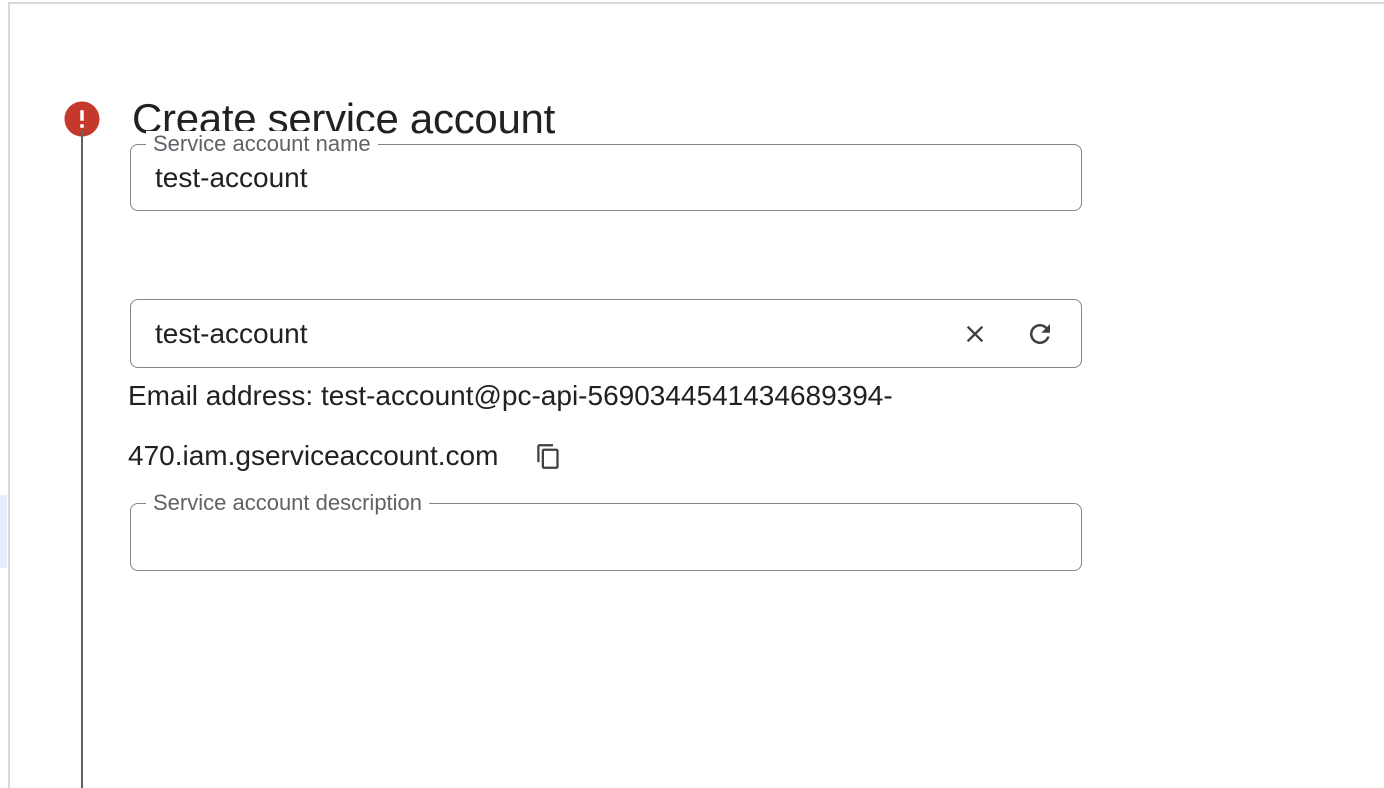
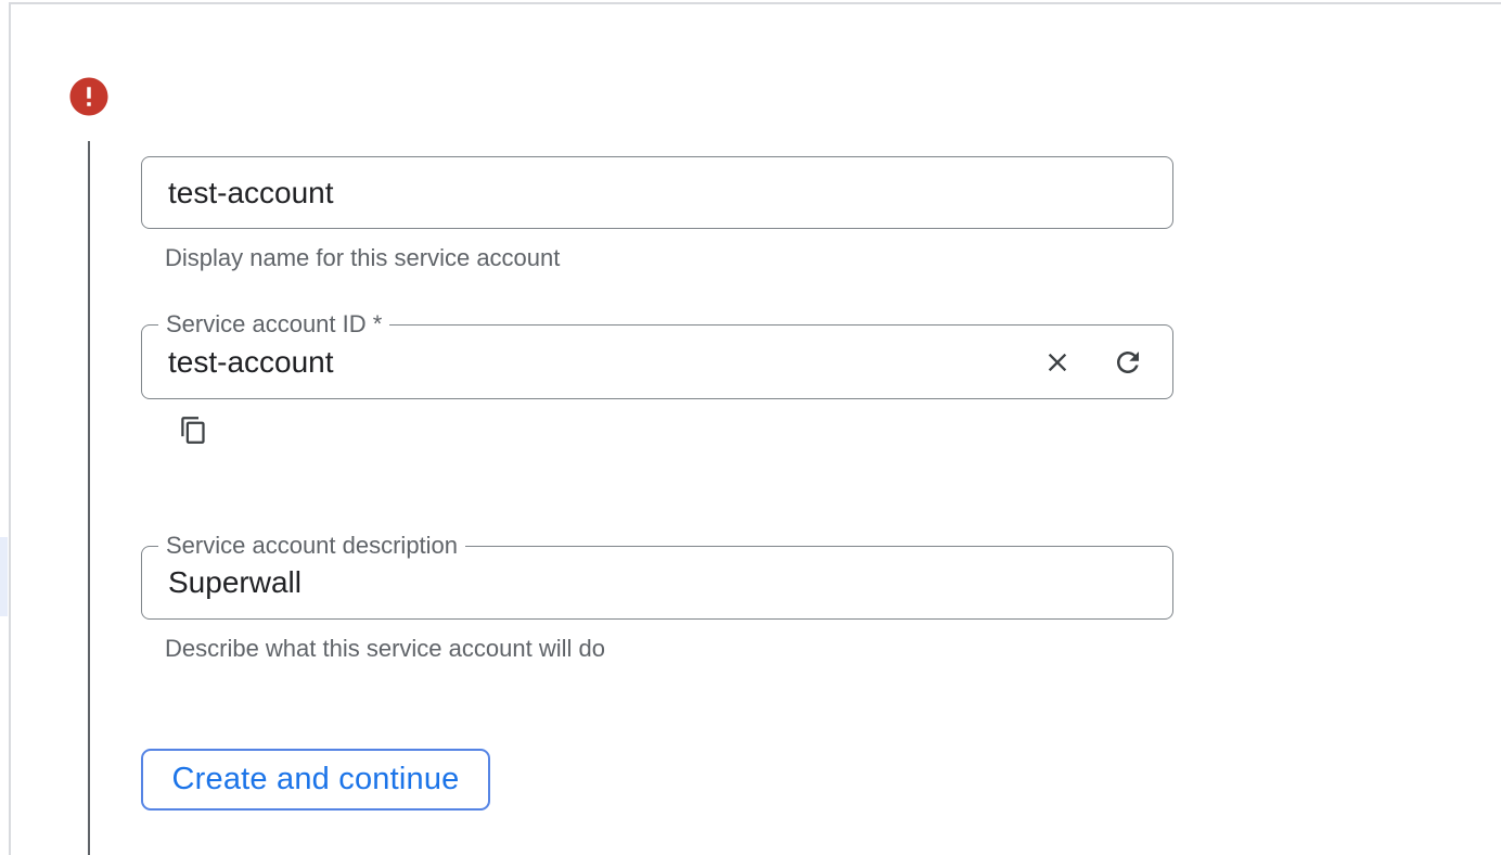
- Create service account
- Service account name
  test-account
+ Display name for this service account
+ Service account ID *
  test-account
- Email address: test-account@pc-api-5690344541434689394-
- 470.iam.gserviceaccount.com
  Service account description
+ Superwall
+ Describe what this service account will do
+ Create and continue
